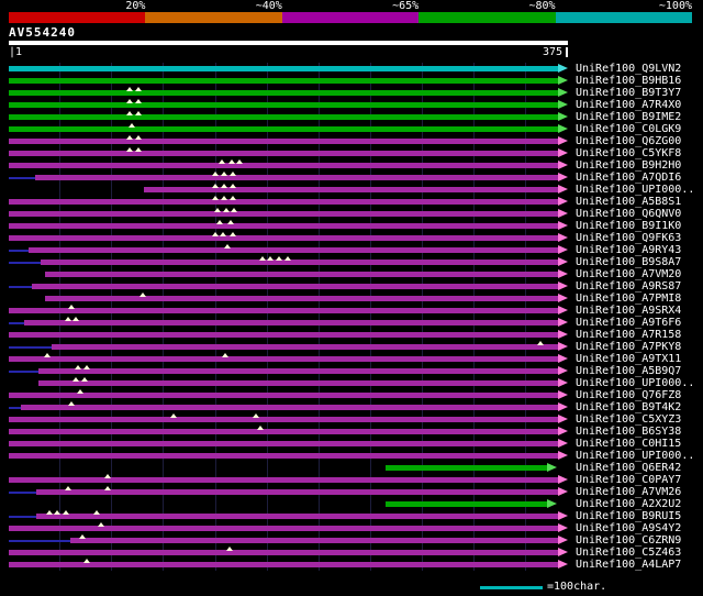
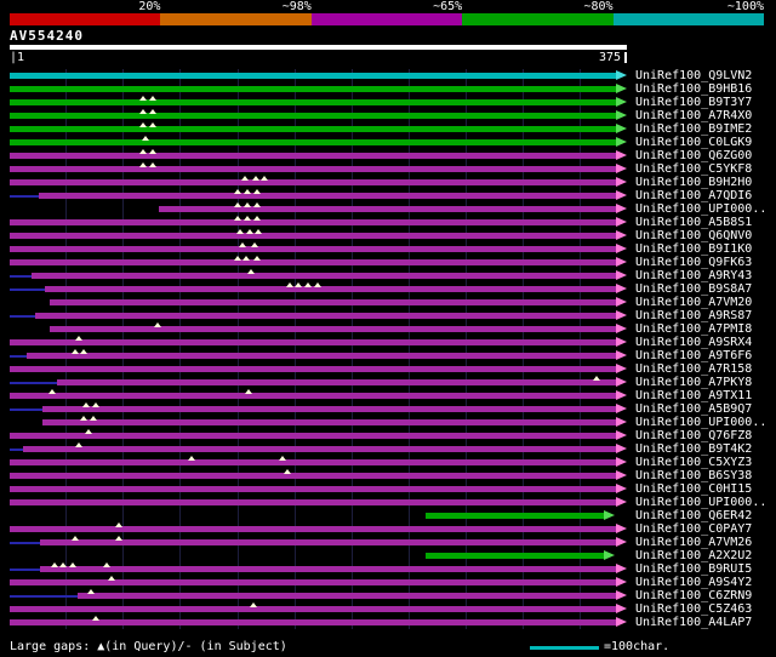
  20%
- ~40%
+ ~98%
  ~65%
  ~80%
  ~100%
  AV554240
  |1
  375
  UniRef100_Q9LVN2
  UniRef100_B9HB16
  UniRef100_B9T3Y7
  UniRef100_A7R4X0
  UniRef100_B9IME2
  UniRef100_C0LGK9
  UniRef100_Q6ZG00
  UniRef100_C5YKF8
  UniRef100_B9H2H0
  UniRef100_A7QDI6
  UniRef100_UPI000..
  UniRef100_A5B8S1
  UniRef100_Q6QNV0
  UniRef100_B9I1K0
  UniRef100_Q9FK63
  UniRef100_A9RY43
  UniRef100_B9S8A7
  UniRef100_A7VM20
  UniRef100_A9RS87
  UniRef100_A7PMI8
  UniRef100_A9SRX4
  UniRef100_A9T6F6
  UniRef100_A7R158
  UniRef100_A7PKY8
  UniRef100_A9TX11
  UniRef100_A5B9Q7
  UniRef100_UPI000..
  UniRef100_Q76FZ8
  UniRef100_B9T4K2
  UniRef100_C5XYZ3
  UniRef100_B6SY38
  UniRef100_C0HI15
  UniRef100_UPI000..
  UniRef100_Q6ER42
  UniRef100_C0PAY7
  UniRef100_A7VM26
  UniRef100_A2X2U2
  UniRef100_B9RUI5
  UniRef100_A9S4Y2
  UniRef100_C6ZRN9
  UniRef100_C5Z463
  UniRef100_A4LAP7
+ Large gaps: ▲(in Query)/- (in Subject)
  =100char.
